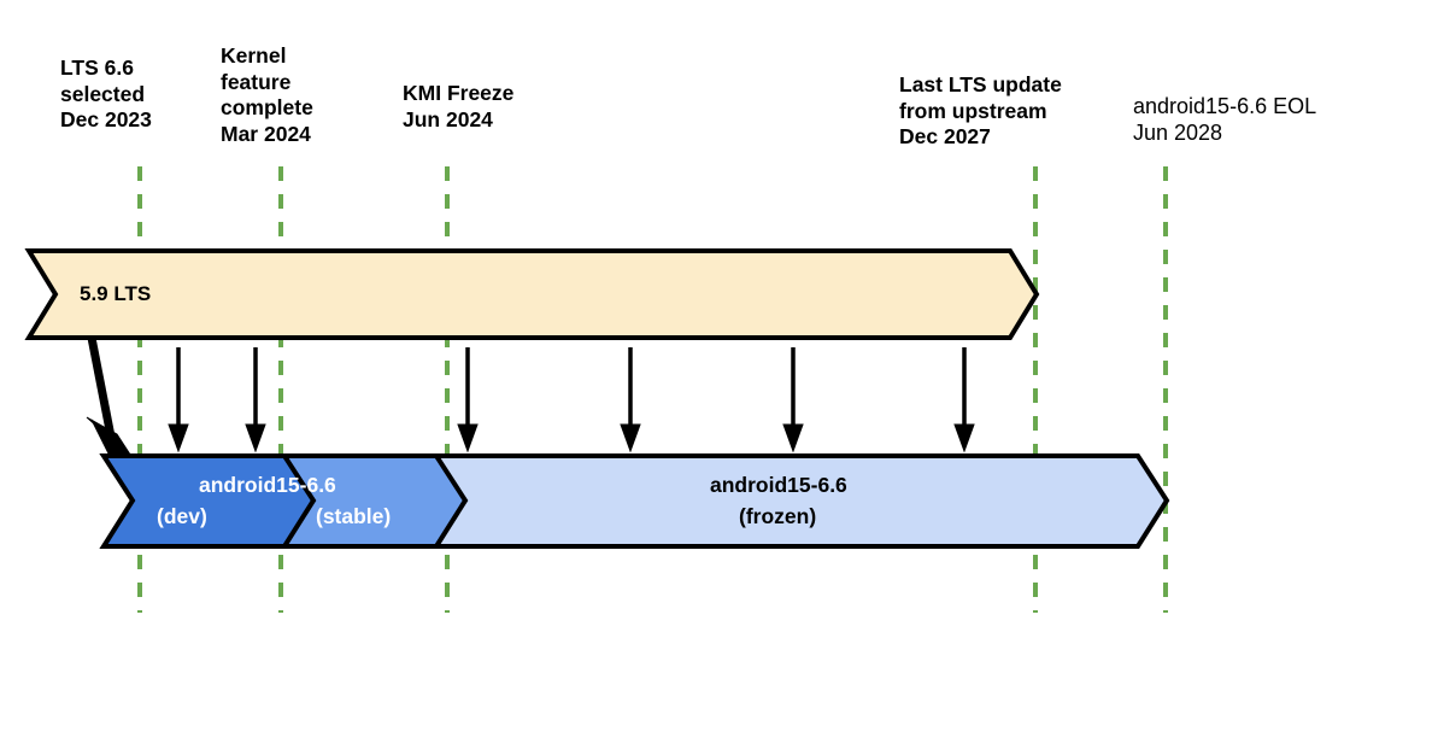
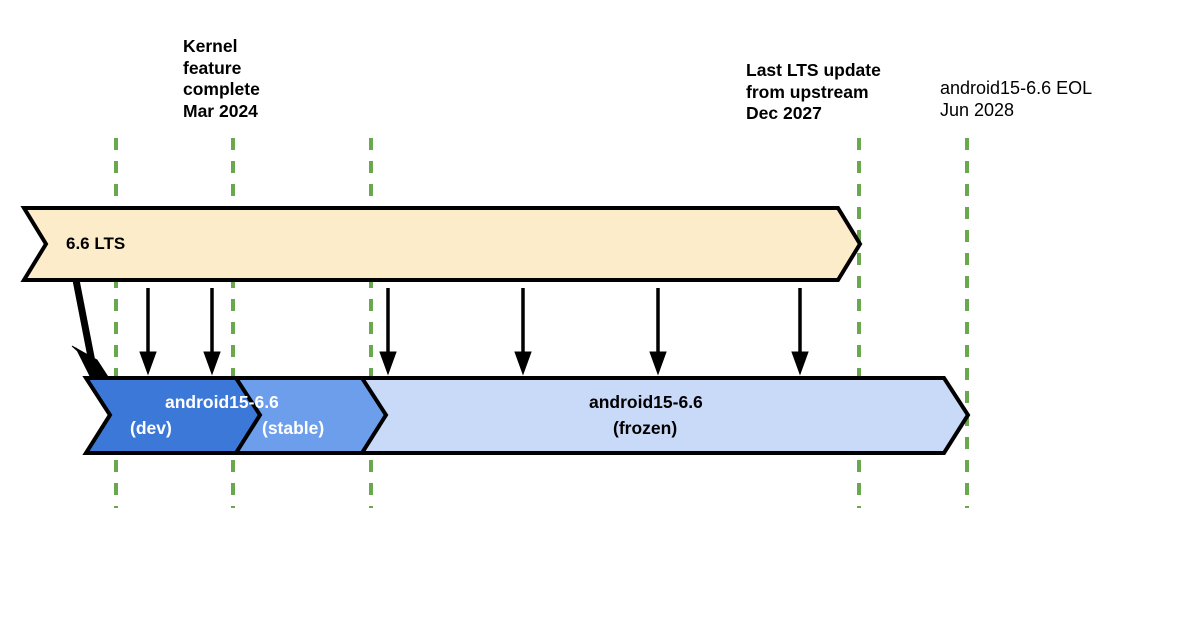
- LTS 6.6
- selected
- Dec 2023
  Kernel
  feature
  complete
  Mar 2024
- KMI Freeze
- Jun 2024
  Last LTS update
  from upstream
  Dec 2027
  android15-6.6 EOL
  Jun 2028
- 5.9 LTS
+ 6.6 LTS
  android15-6.6
  (dev)
  (stable)
  android15-6.6
  (frozen)
